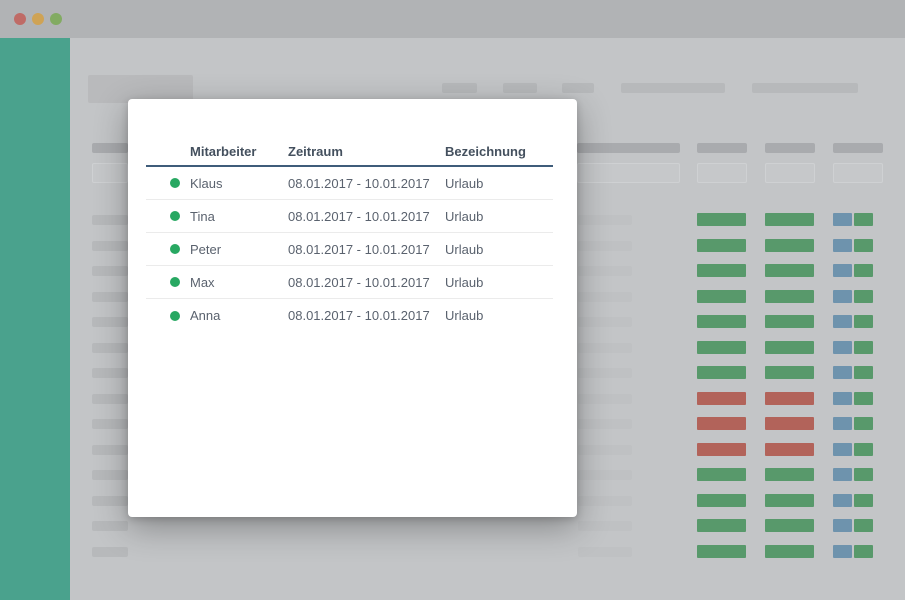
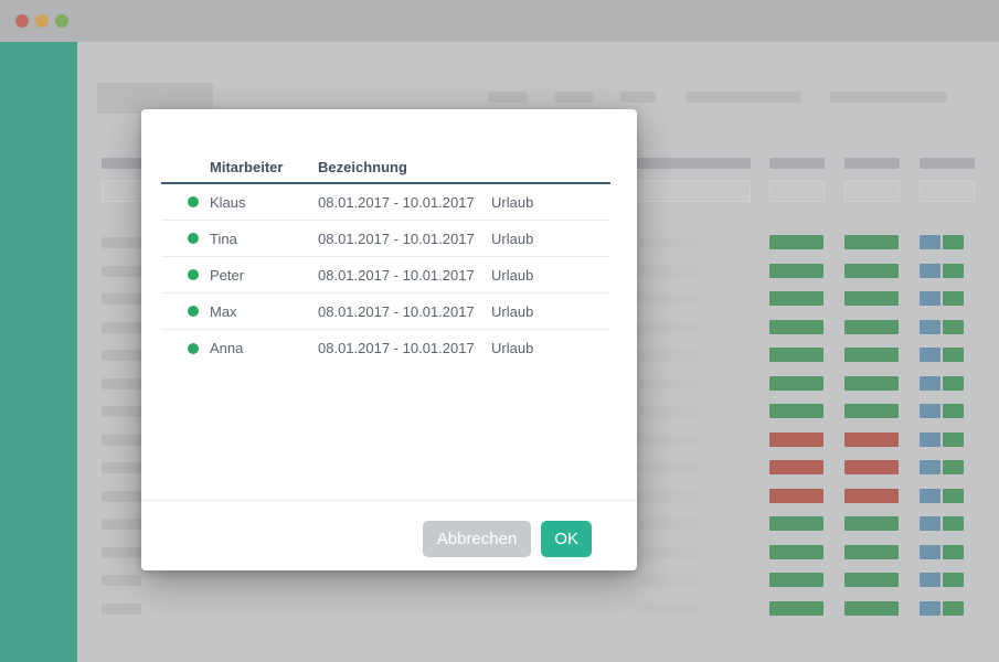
  Mitarbeiter
- Zeitraum
  Bezeichnung
  Klaus
  08.01.2017 - 10.01.2017
  Urlaub
  Tina
  08.01.2017 - 10.01.2017
  Urlaub
  Peter
  08.01.2017 - 10.01.2017
  Urlaub
  Max
  08.01.2017 - 10.01.2017
  Urlaub
  Anna
  08.01.2017 - 10.01.2017
  Urlaub
+ Abbrechen
+ OK
